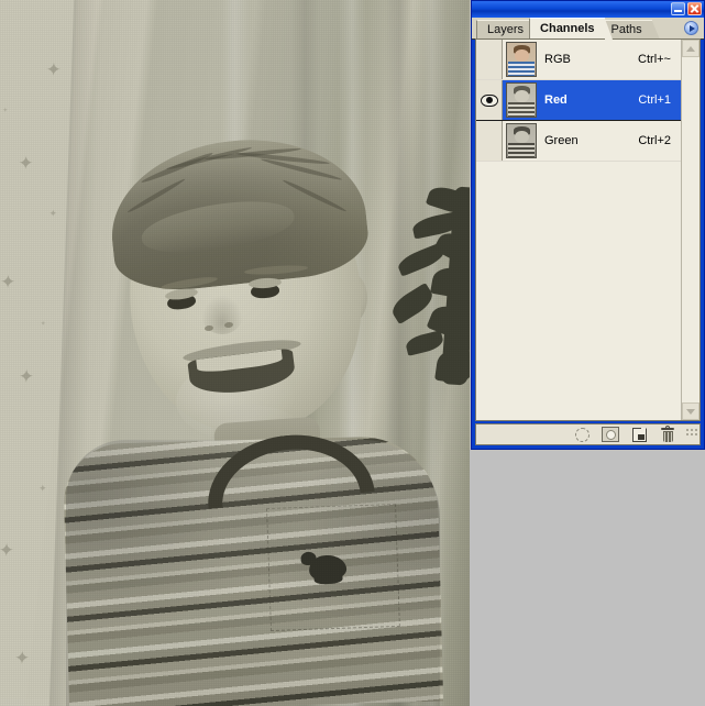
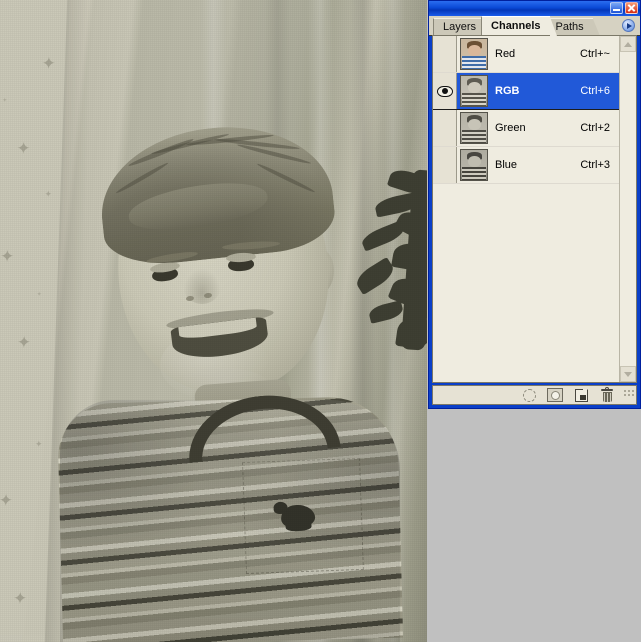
  Layers
  Channels
  Paths
- RGB
+ Red
  Ctrl+~
- Red
+ RGB
- Ctrl+1
+ Ctrl+6
  Green
  Ctrl+2
+ Blue
+ Ctrl+3
